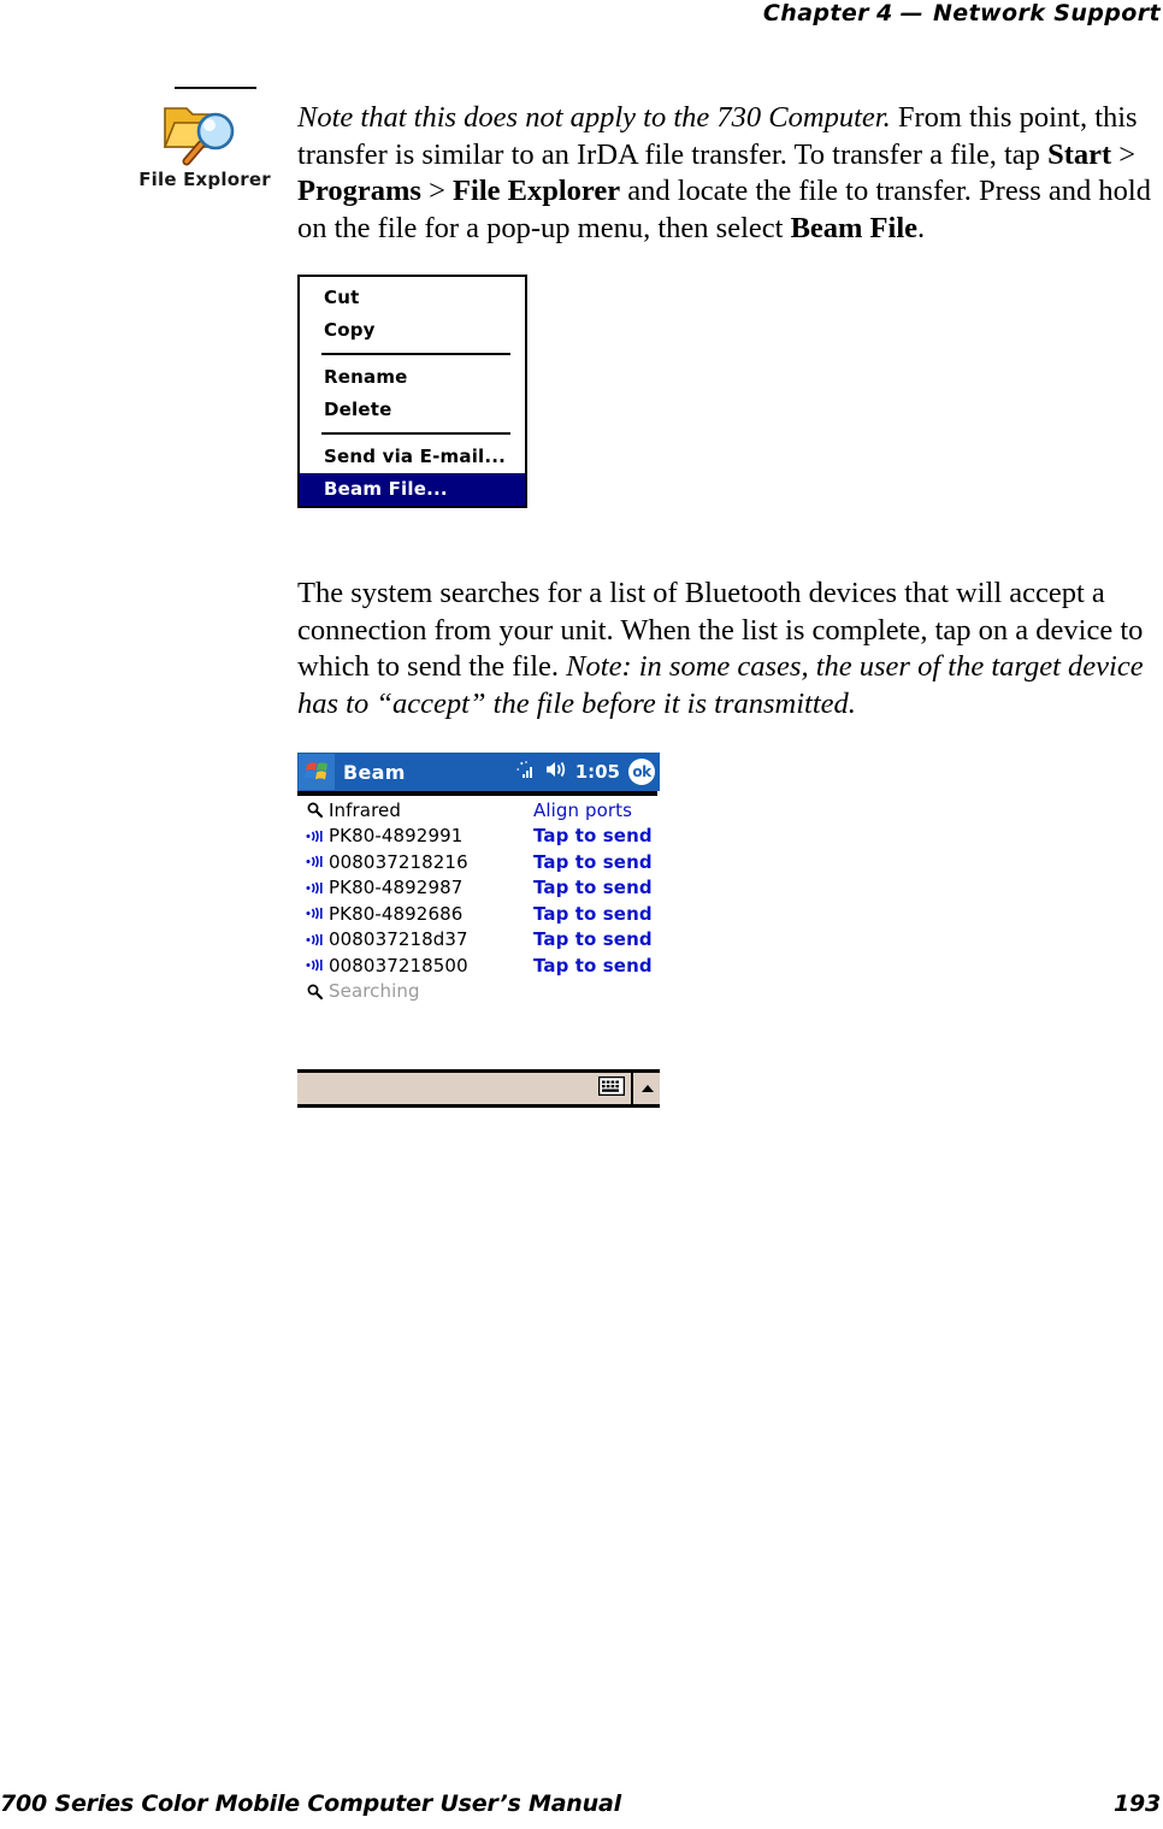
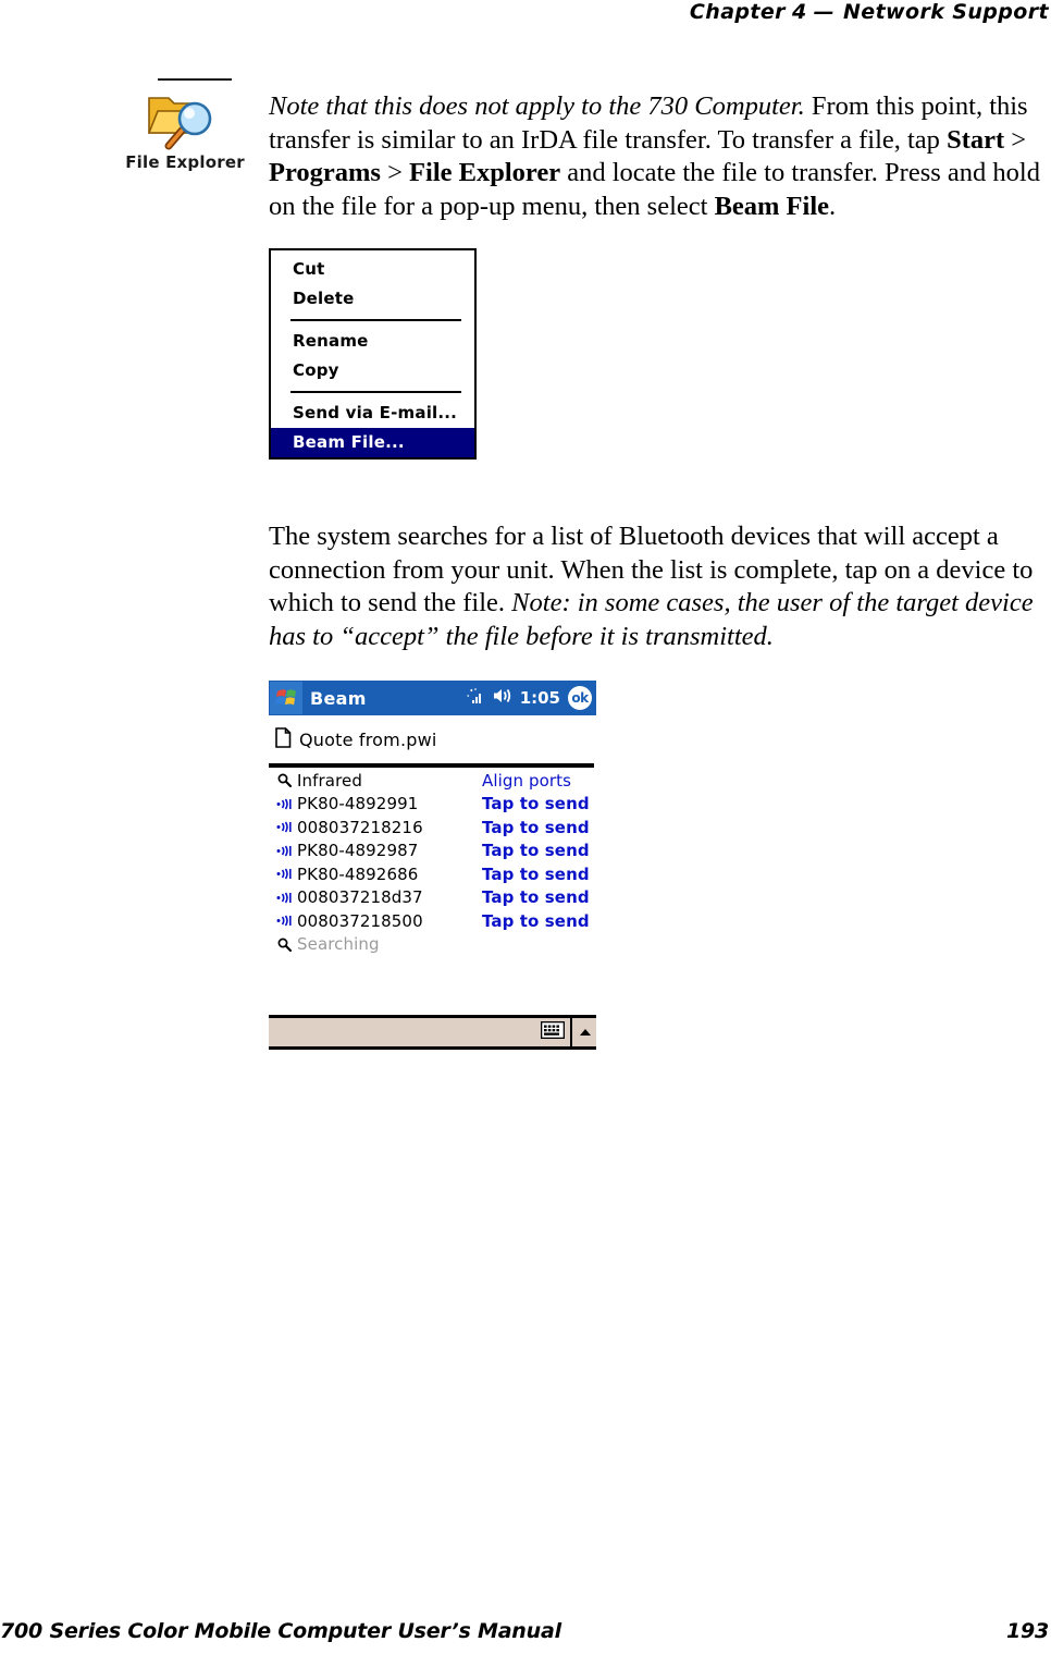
  Chapter 4 — Network Support
  File Explorer
  Note that this does not apply to the 730 Computer. From this point, this transfer is similar to an IrDA file transfer. To transfer a file, tap Start > Programs > File Explorer and locate the file to transfer. Press and hold on the file for a pop-up menu, then select Beam File.
  Cut
- Copy
+ Delete
  Rename
- Delete
+ Copy
  Send via E-mail...
  Beam File...
  The system searches for a list of Bluetooth devices that will accept a connection from your unit. When the list is complete, tap on a device to which to send the file. Note: in some cases, the user of the target device has to “accept” the file before it is transmitted.
  Beam
  1:05
  ok
+ Quote from.pwi
  Infrared
  Align ports
  PK80-4892991
  Tap to send
  008037218216
  Tap to send
  PK80-4892987
  Tap to send
  PK80-4892686
  Tap to send
  008037218d37
  Tap to send
  008037218500
  Tap to send
  Searching
  700 Series Color Mobile Computer User’s Manual
  193
